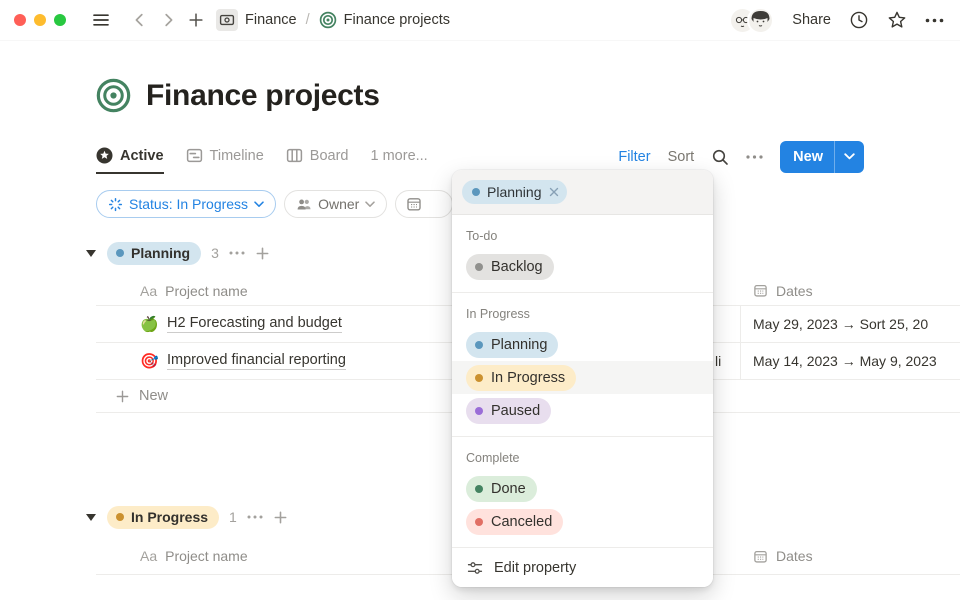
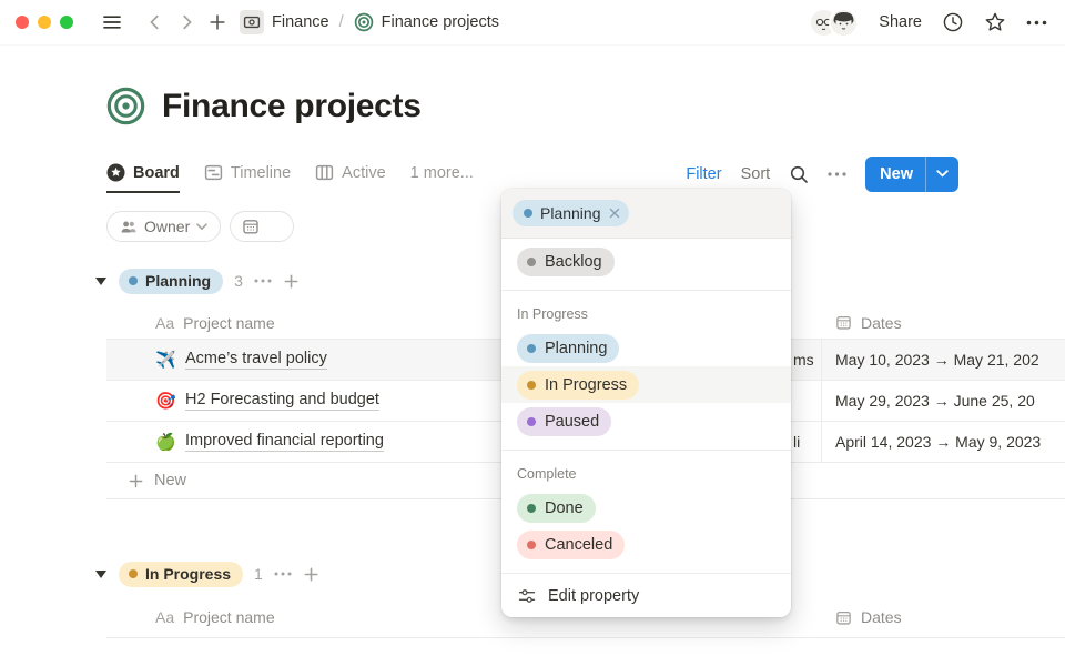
  Finance
  /
  Finance projects
  Share
  Finance projects
- Active
+ Board
  Timeline
- Board
+ Active
  1 more...
  Filter
  Sort
  New
- Status: In Progress
  Owner
  Planning
  3
  Aa
  Project name
  Dates
+ ✈️
+ Acme’s travel policy
+ ms
+ May 10, 2023 → May 21, 202
- 🍏
+ 🎯
  H2 Forecasting and budget
- May 29, 2023 → Sort 25, 20
+ May 29, 2023 → June 25, 20
- 🎯
+ 🍏
  Improved financial reporting
  li
- May 14, 2023 → May 9, 2023
+ April 14, 2023 → May 9, 2023
  New
  In Progress
  1
  Aa
  Project name
  Dates
  Planning
- To-do
  Backlog
  In Progress
  Planning
  In Progress
  Paused
  Complete
  Done
  Canceled
  Edit property
